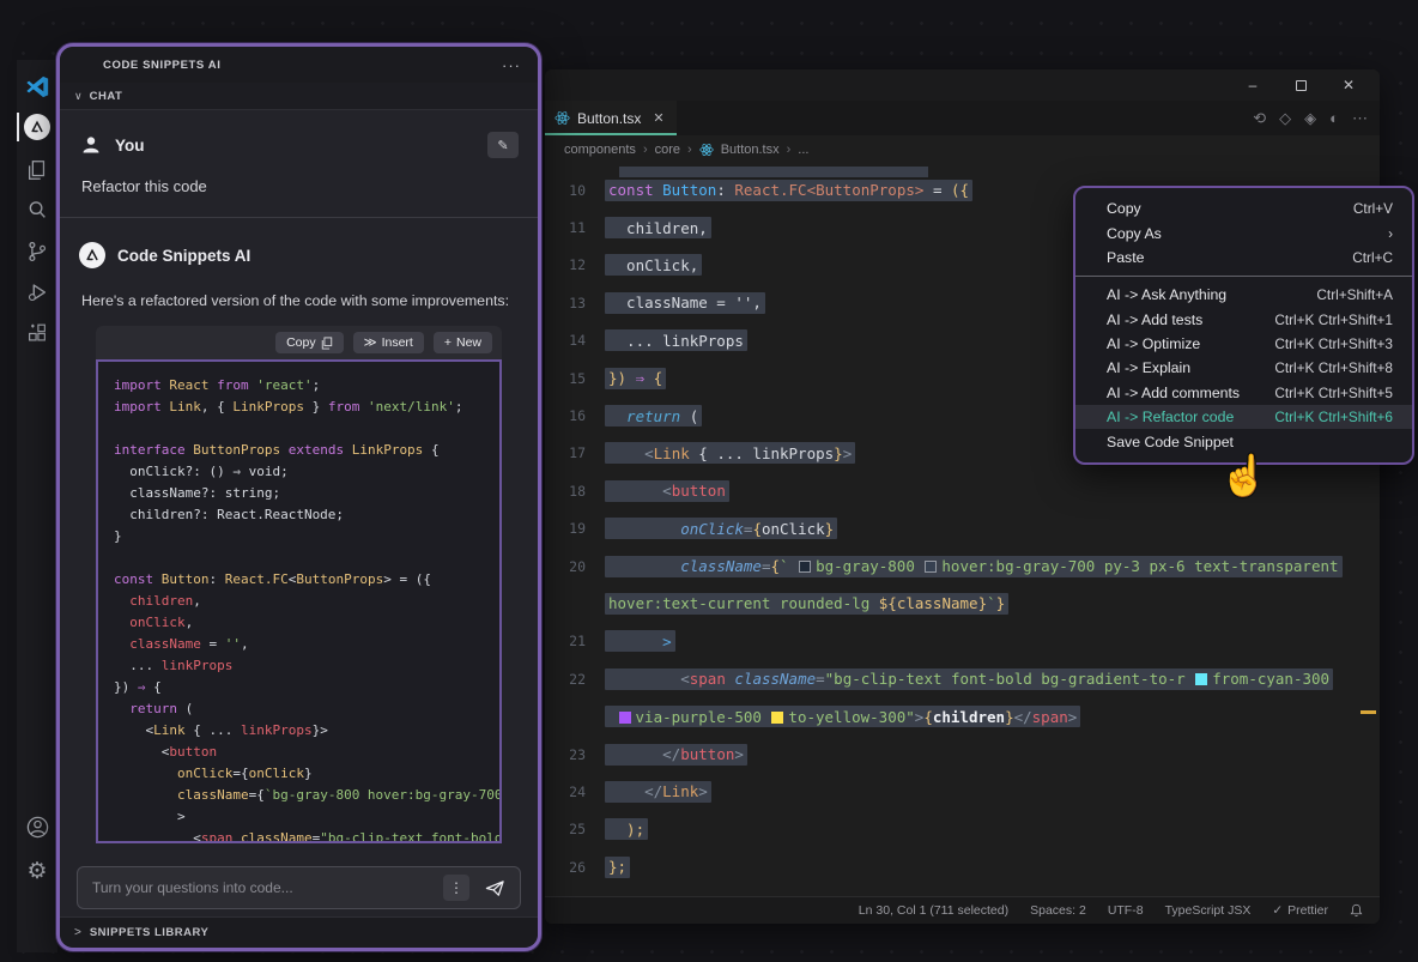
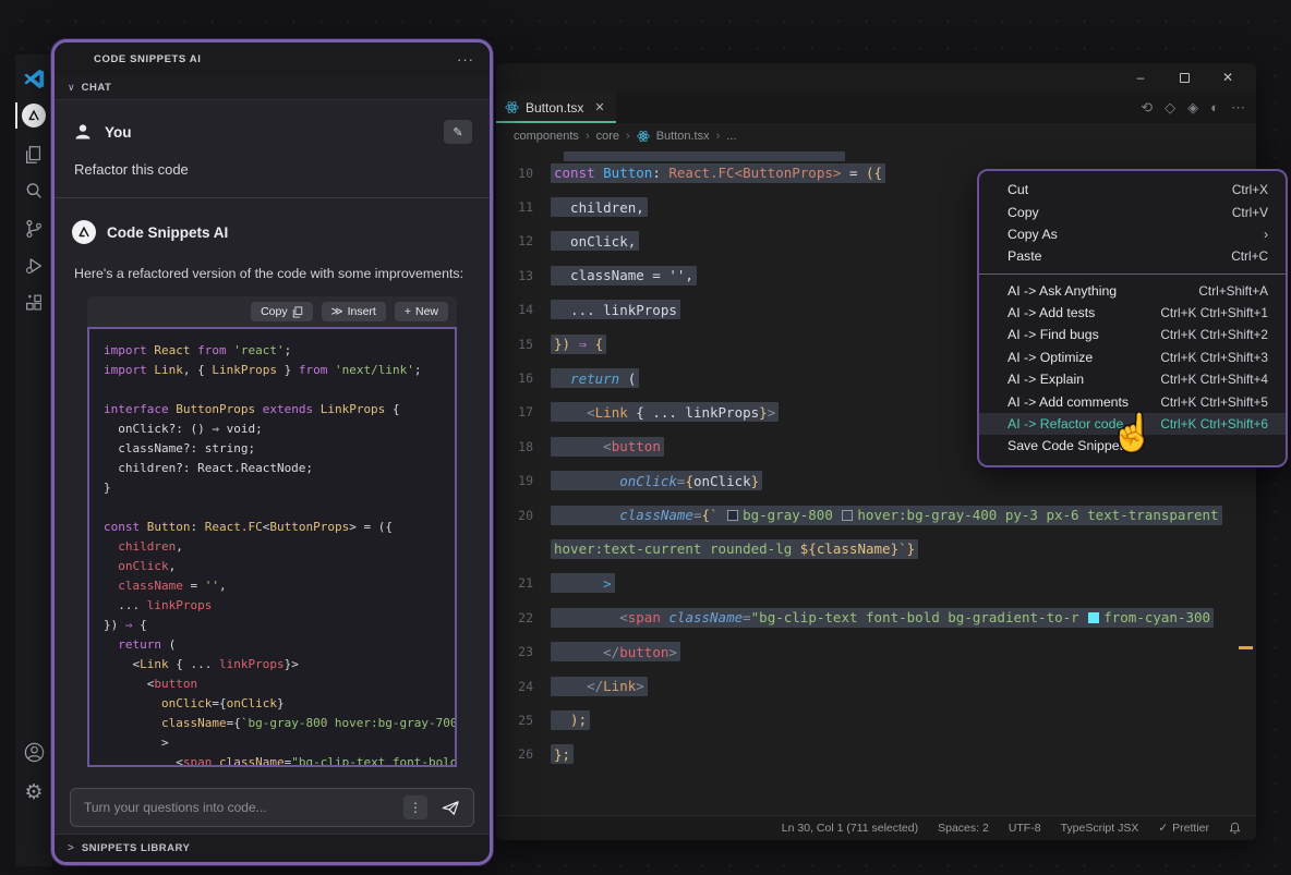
  ⚙
  –
  ✕
  Button.tsx
  ✕
  ⟲
  ◇
  ◈
  ◐
  ⋯
  components
  ›
  core
  ›
  Button.tsx
  ›
  ...
  10
  const Button: React.FC<ButtonProps> = ({
  11
  children,
  12
  onClick,
  13
  className = '',
  14
  ... linkProps
  15
  }) ⇒ {
  16
  return (
  17
  <Link { ... linkProps}>
  18
  <button
  19
  onClick={onClick}
  20
- className={` bg-gray-800 hover:bg-gray-700 py-3 px-6 text-transparent
+ className={` bg-gray-800 hover:bg-gray-400 py-3 px-6 text-transparent
  hover:text-current rounded-lg ${className}`}
  21
  >
  22
  <span className="bg-clip-text font-bold bg-gradient-to-r from-cyan-300
- via-purple-500 to-yellow-300">{children}</span>
  23
  </button>
  24
  </Link>
  25
  );
  26
  };
  Ln 30, Col 1 (711 selected)
  Spaces: 2
  UTF-8
  TypeScript JSX
  ✓
  Prettier
+ Cut
+ Ctrl+X
  Copy
  Ctrl+V
  Copy As
  ›
  Paste
  Ctrl+C
  AI -> Ask Anything
  Ctrl+Shift+A
  AI -> Add tests
  Ctrl+K Ctrl+Shift+1
+ AI -> Find bugs
+ Ctrl+K Ctrl+Shift+2
  AI -> Optimize
  Ctrl+K Ctrl+Shift+3
  AI -> Explain
- Ctrl+K Ctrl+Shift+8
+ Ctrl+K Ctrl+Shift+4
  AI -> Add comments
  Ctrl+K Ctrl+Shift+5
  AI -> Refactor code
  Ctrl+K Ctrl+Shift+6
  Save Code Snippet
  ☝
  CODE SNIPPETS AI
  ···
  ∨
  CHAT
  You
  ✎
  Refactor this code
  Code Snippets AI
  Here's a refactored version of the code with some improvements:
  Copy
  ≫
  Insert
  +
  New
  import React from 'react';
  import Link, { LinkProps } from 'next/link';
  interface ButtonProps extends LinkProps {
  onClick?: () ⇒ void;
  className?: string;
  children?: React.ReactNode;
  }
  const Button: React.FC<ButtonProps> = ({
  children,
  onClick,
  className = '',
  ... linkProps
  }) ⇒ {
  return (
  <Link { ... linkProps}>
  <button
  onClick={onClick}
  className={`bg-gray-800 hover:bg-gray-700
  >
  <span className="bg-clip-text font-bold
  Turn your questions into code...
  ⋮
  >
  SNIPPETS LIBRARY
